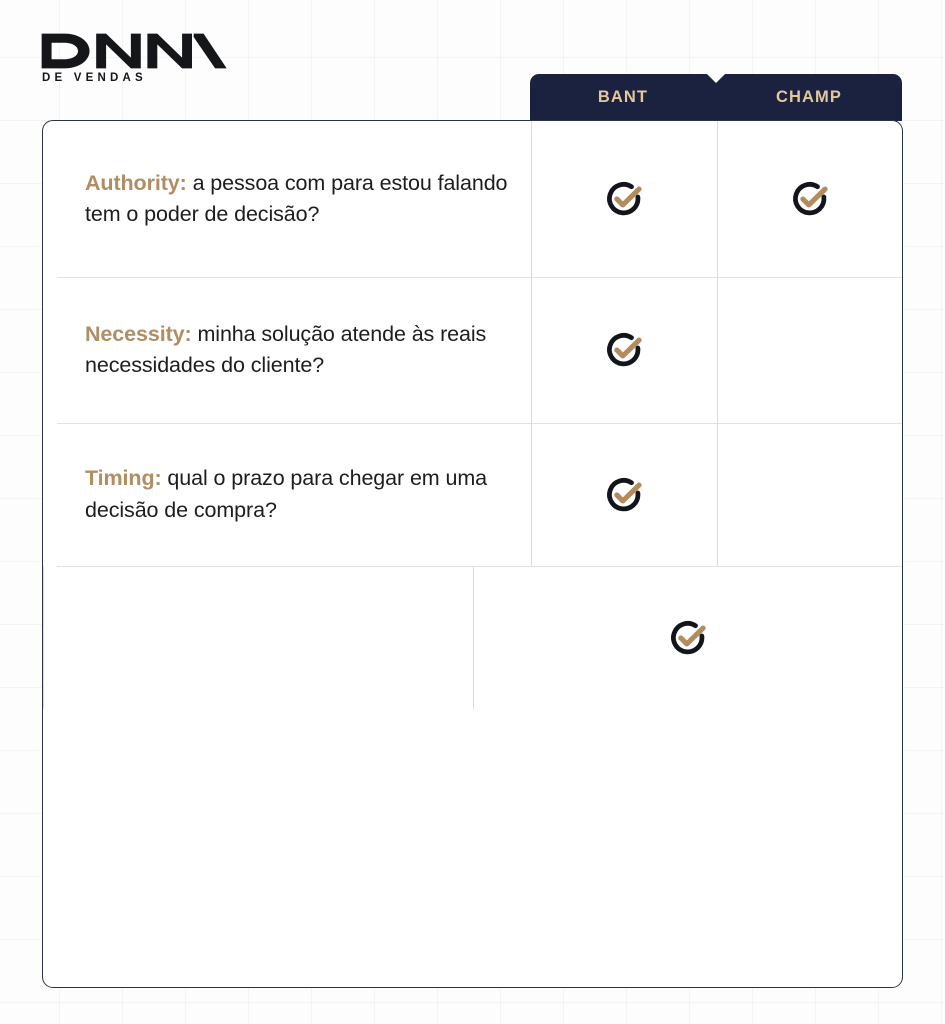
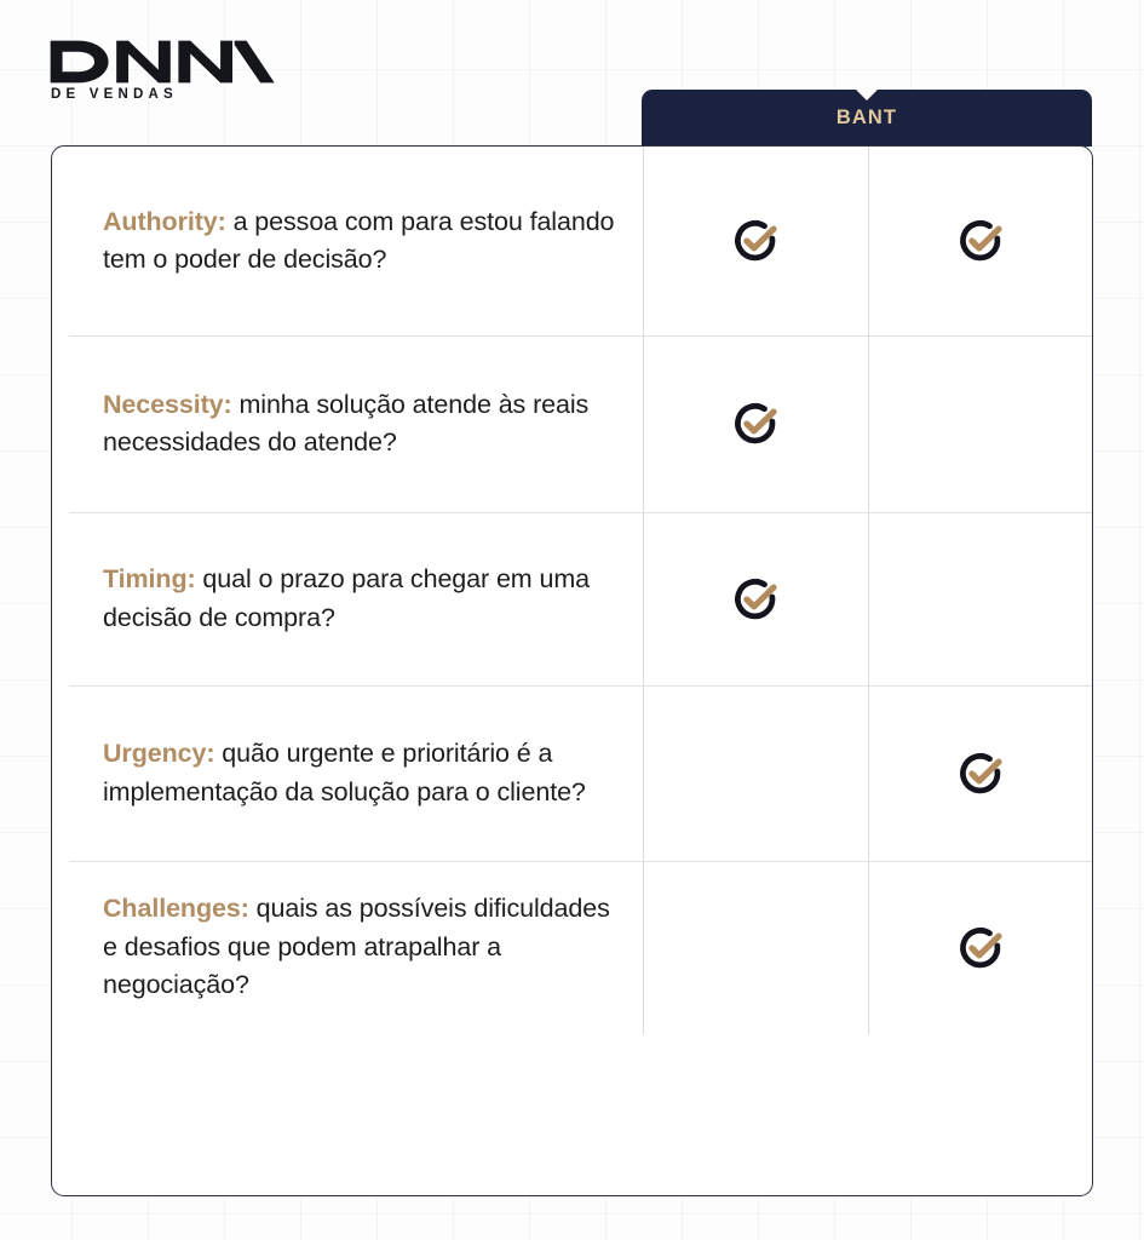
  DE VENDAS
  BANT
- CHAMP
  Authority: a pessoa com para estou falando tem o poder de decisão?
- Necessity: minha solução atende às reais necessidades do cliente?
+ Necessity: minha solução atende às reais necessidades do atende?
  Timing: qual o prazo para chegar em uma decisão de compra?
+ Urgency: quão urgente e prioritário é a implementação da solução para o cliente?
+ Challenges: quais as possíveis dificuldades e desafios que podem atrapalhar a negociação?
